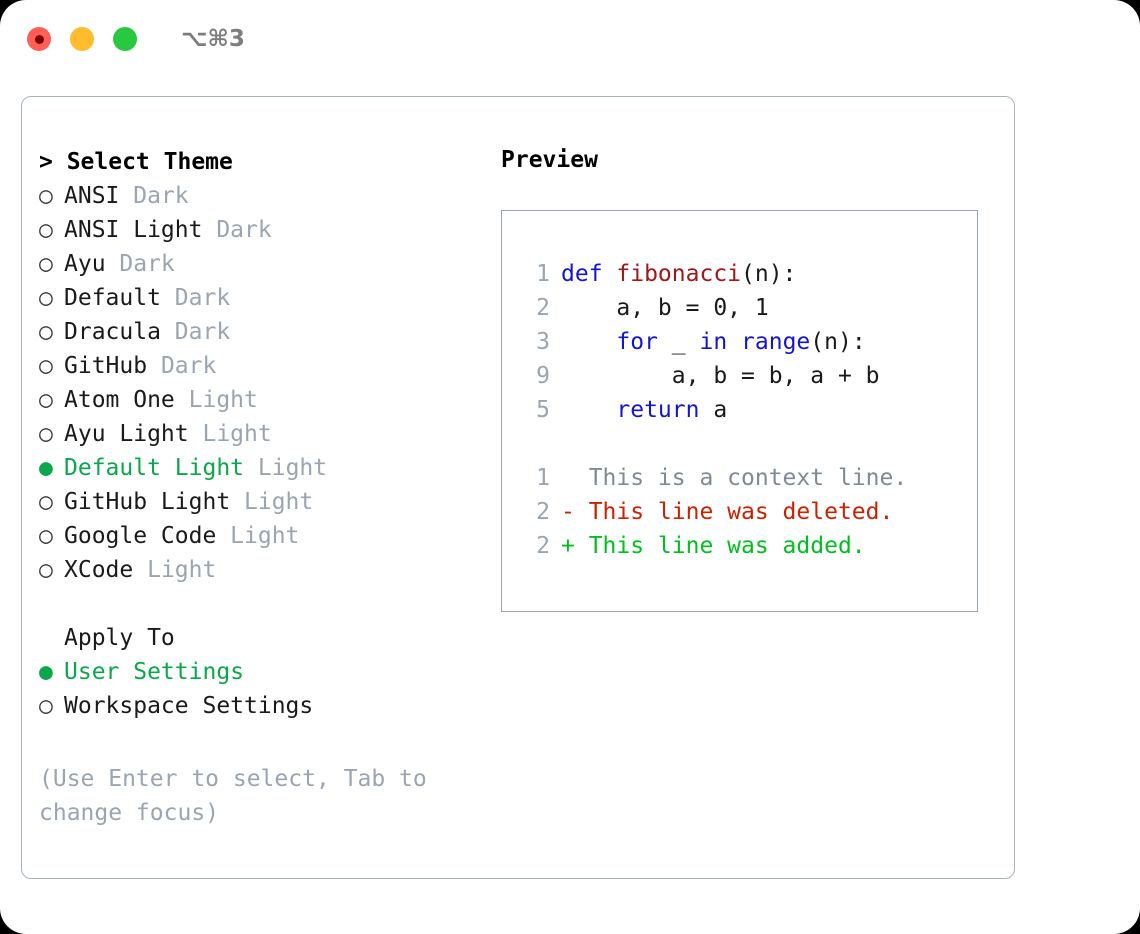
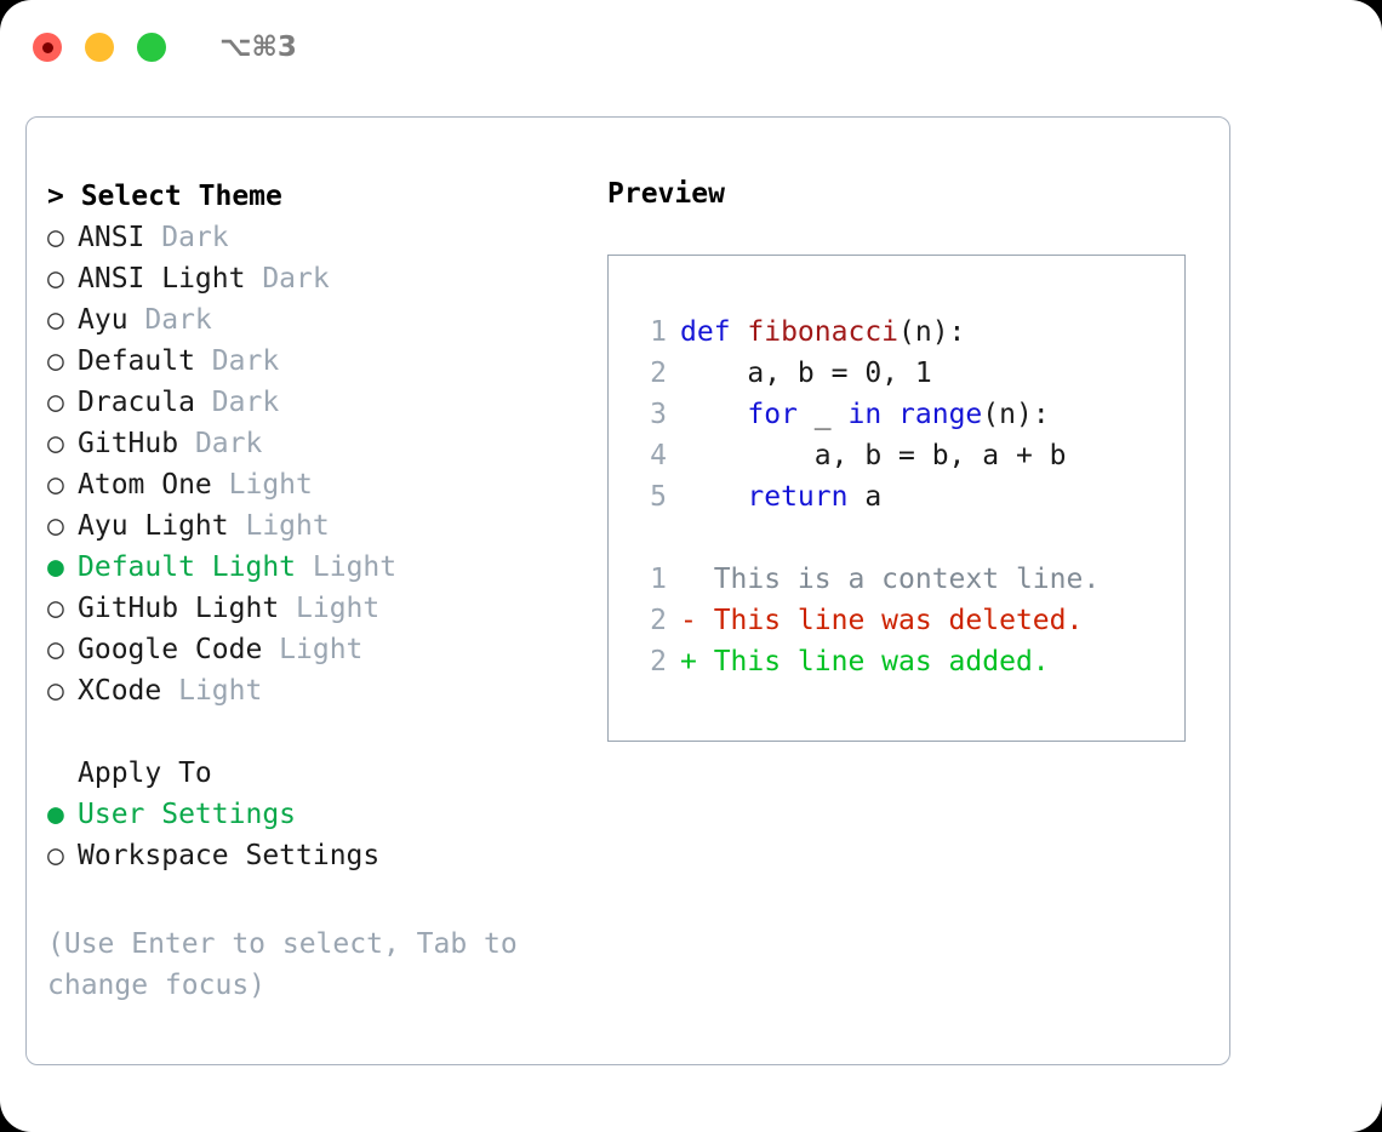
  ⌥⌘3
  > Select Theme
  ○
  ANSI
  Dark
  ○
  ANSI Light
  Dark
  ○
  Ayu
  Dark
  ○
  Default
  Dark
  ○
  Dracula
  Dark
  ○
  GitHub
  Dark
  ○
  Atom One
  Light
  ○
  Ayu Light
  Light
  ●
  Default Light
  Light
  ○
  GitHub Light
  Light
  ○
  Google Code
  Light
  ○
  XCode
  Light
  Apply To
  ●
  User Settings
  ○
  Workspace Settings
  (Use Enter to select, Tab to change focus)
  Preview
  1
  def fibonacci(n):
  2
  a, b = 0, 1
  3
  for _ in range(n):
- 9
+ 4
  a, b = b, a + b
  5
  return a
  1
  This is a context line.
  2
  - This line was deleted.
  2
  + This line was added.
